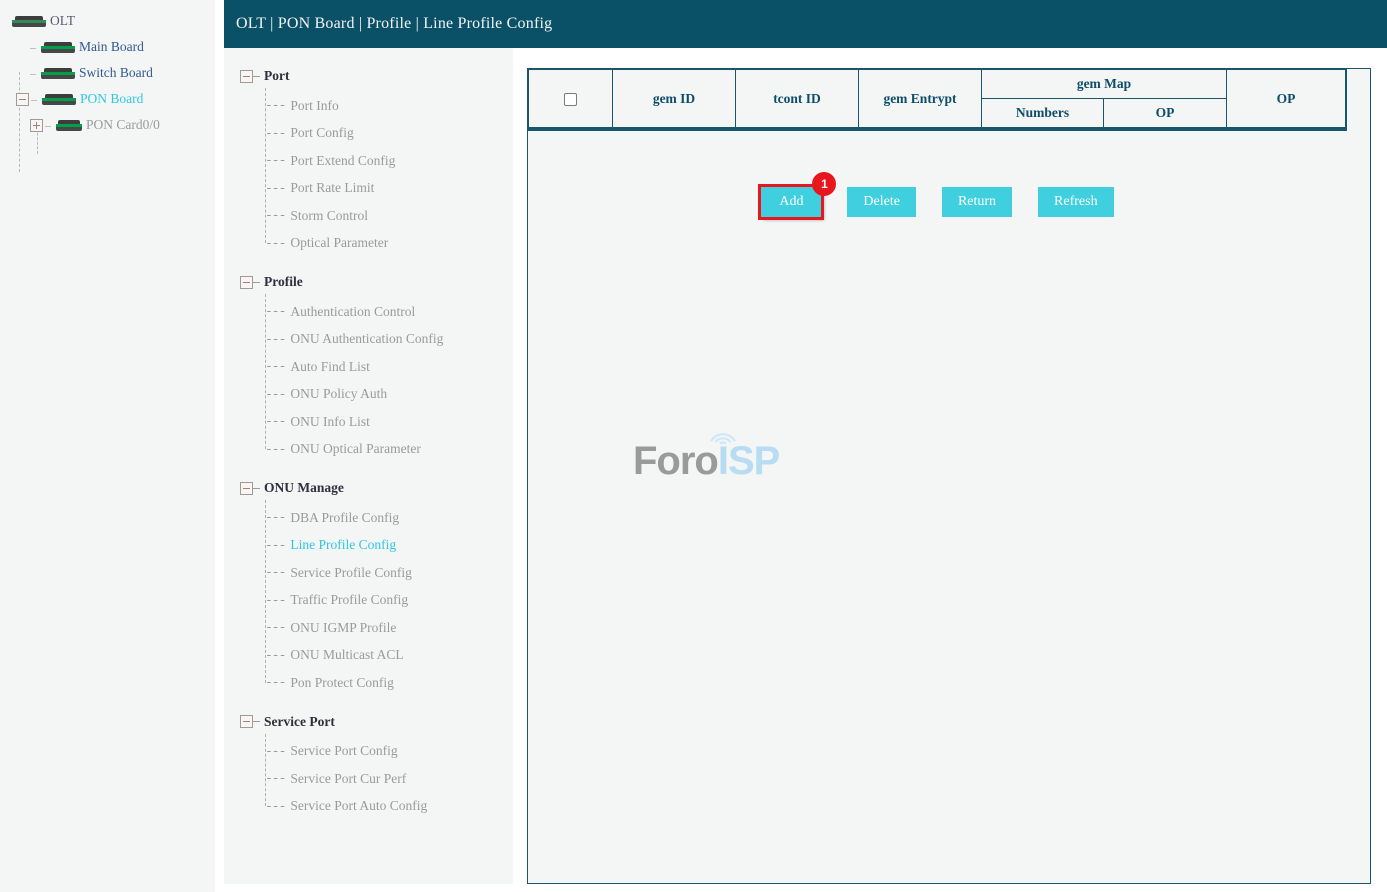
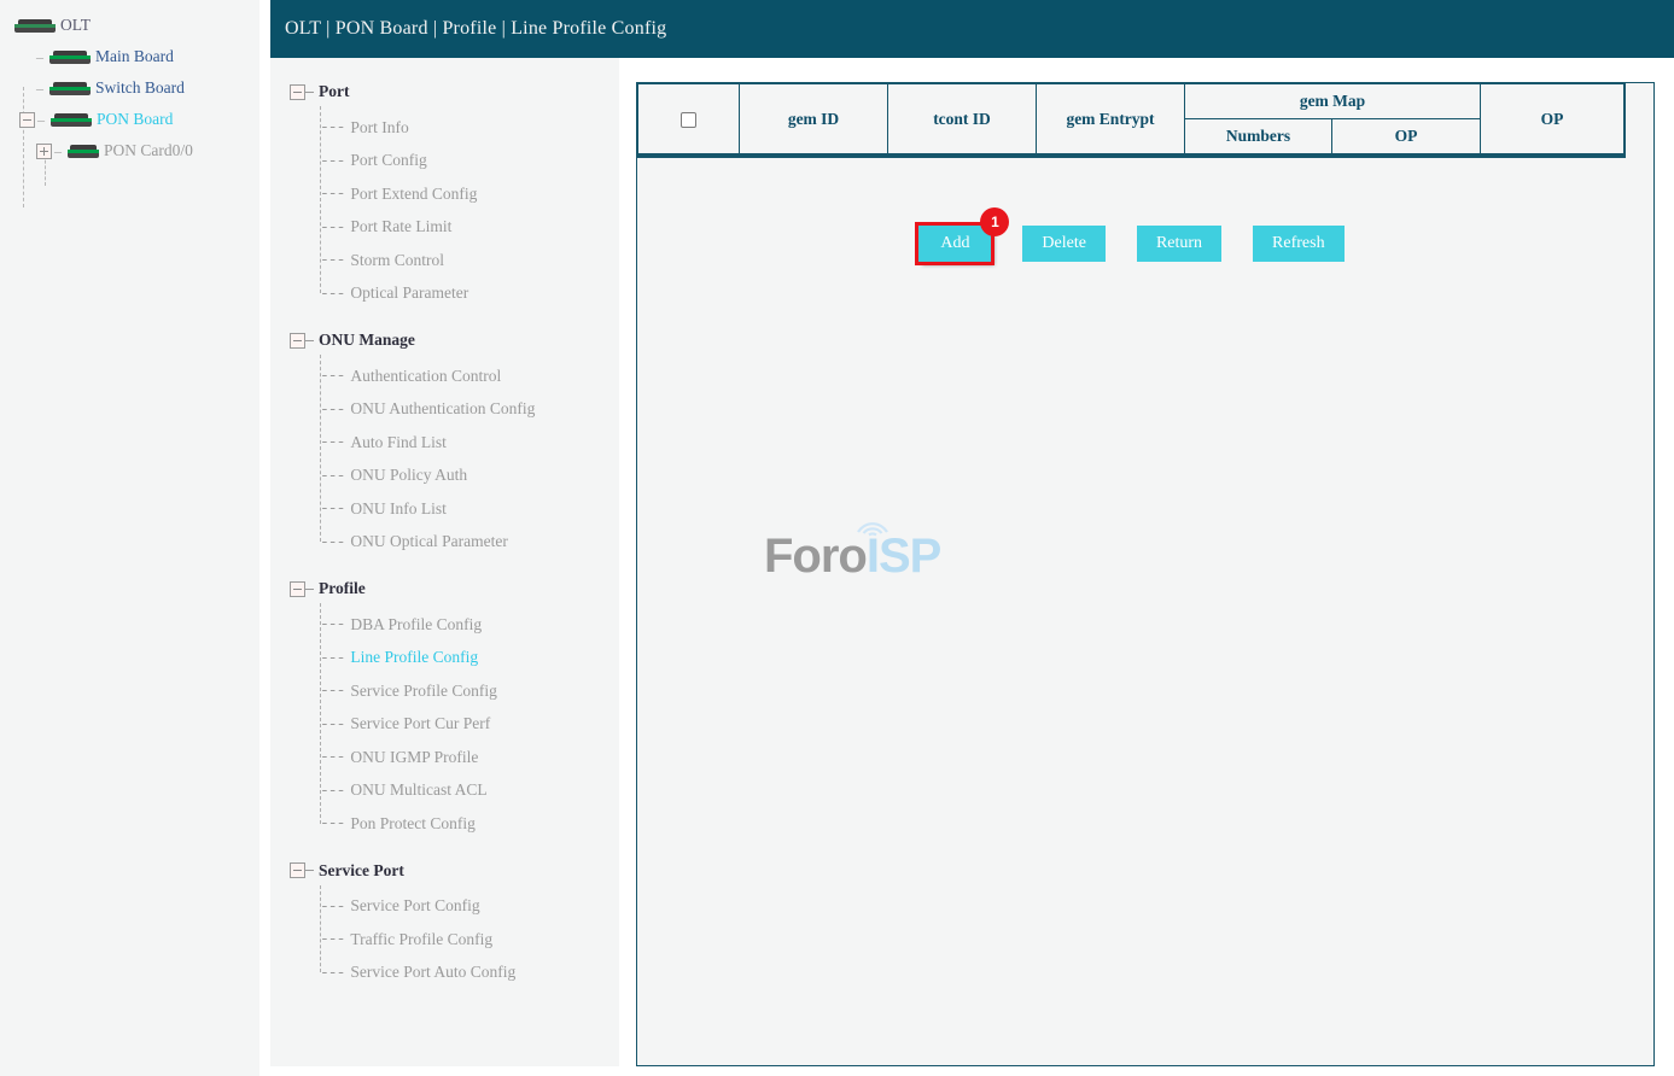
  OLT
  –
  Main Board
  –
  Switch Board
  –
  PON Board
  –
  PON Card0/0
  OLT | PON Board | Profile | Line Profile Config
  Port
  ---
  Port Info
  ---
  Port Config
  ---
  Port Extend Config
  ---
  Port Rate Limit
  ---
  Storm Control
  ---
  Optical Parameter
- Profile
+ ONU Manage
  ---
  Authentication Control
  ---
  ONU Authentication Config
  ---
  Auto Find List
  ---
  ONU Policy Auth
  ---
  ONU Info List
  ---
  ONU Optical Parameter
- ONU Manage
+ Profile
  ---
  DBA Profile Config
  ---
  Line Profile Config
  ---
  Service Profile Config
  ---
- Traffic Profile Config
+ Service Port Cur Perf
  ---
  ONU IGMP Profile
  ---
  ONU Multicast ACL
  ---
  Pon Protect Config
  Service Port
  ---
  Service Port Config
  ---
- Service Port Cur Perf
+ Traffic Profile Config
  ---
  Service Port Auto Config
  	gem ID	tcont ID	gem Entrypt	gem Map	OP
  Numbers	OP
  Add
  1
  Delete
  Return
  Refresh
  ForoISP
